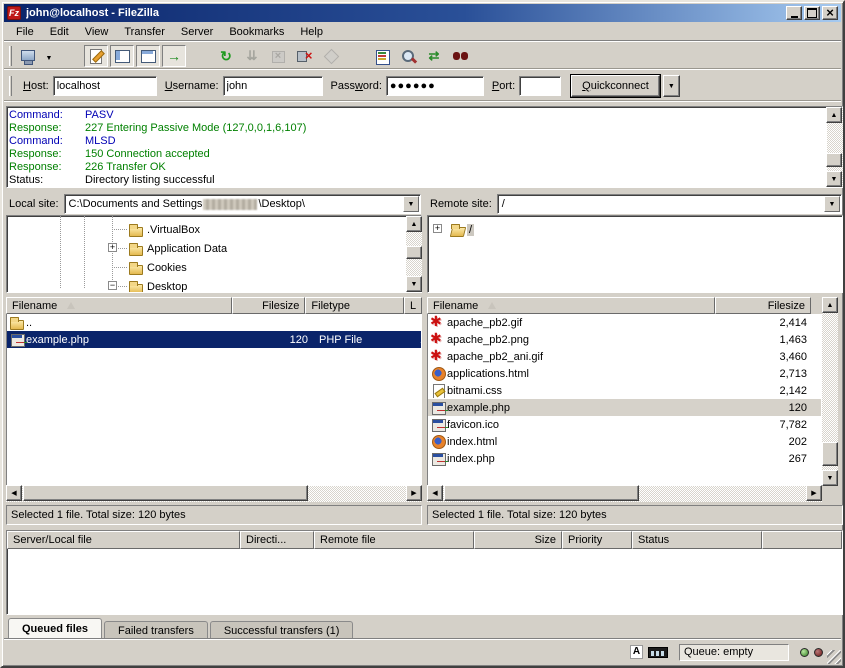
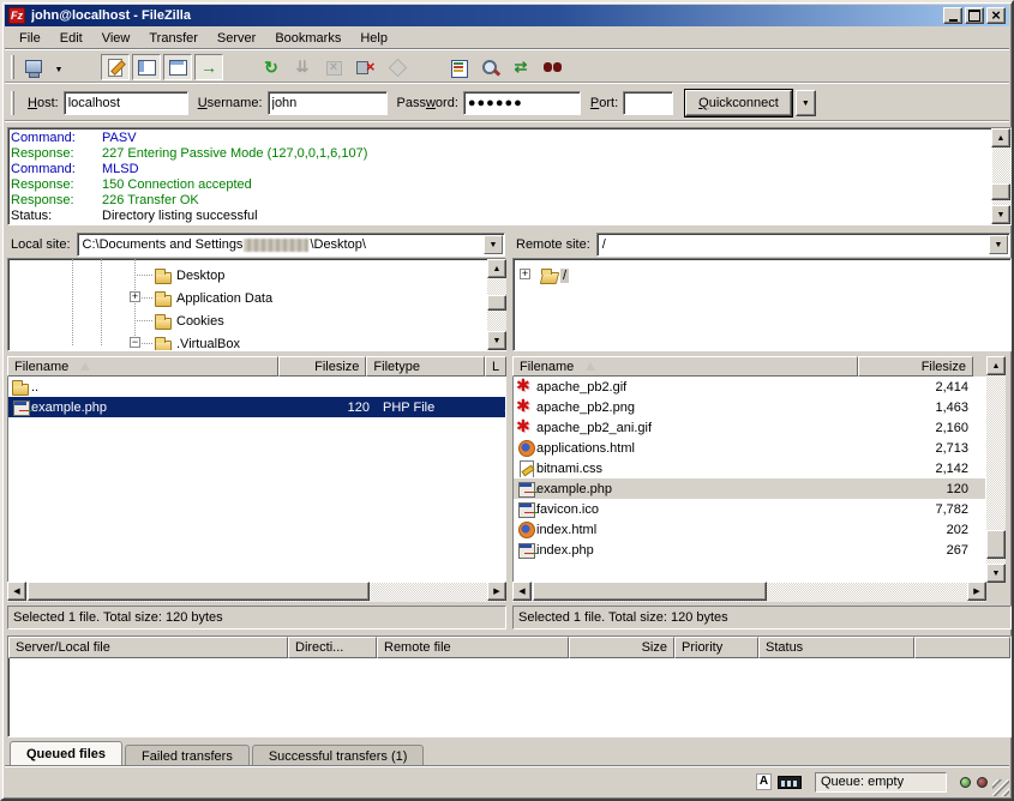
  Fz
  john@localhost - FileZilla
  File
  Edit
  View
  Transfer
  Server
  Bookmarks
  Help
  Host:
  localhost
  Username:
  john
  Password:
  ●●●●●●
  Port:
  Quickconnect
  Command:
  PASV
  Response:
  227 Entering Passive Mode (127,0,0,1,6,107)
  Command:
  MLSD
  Response:
  150 Connection accepted
  Response:
  226 Transfer OK
  Status:
  Directory listing successful
  Local site:
  C:\Documents and Settings \Desktop\
  Remote site:
  /
- .VirtualBox
+ Desktop
  +
  Application Data
  Cookies
  −
- Desktop
+ .VirtualBox
  +
  /
  Filename
  Filesize
  Filetype
  L
  ..
  example.php
  120
  PHP File
  Selected 1 file. Total size: 120 bytes
  Filename
  Filesize
  apache_pb2.gif
  2,414
  apache_pb2.png
  1,463
  apache_pb2_ani.gif
- 3,460
+ 2,160
  applications.html
  2,713
  bitnami.css
  2,142
  example.php
  120
  favicon.ico
  7,782
  index.html
  202
  index.php
  267
  Selected 1 file. Total size: 120 bytes
  Server/Local file
  Directi...
  Remote file
  Size
  Priority
  Status
  Queued files
  Failed transfers
  Successful transfers (1)
  Queue: empty
